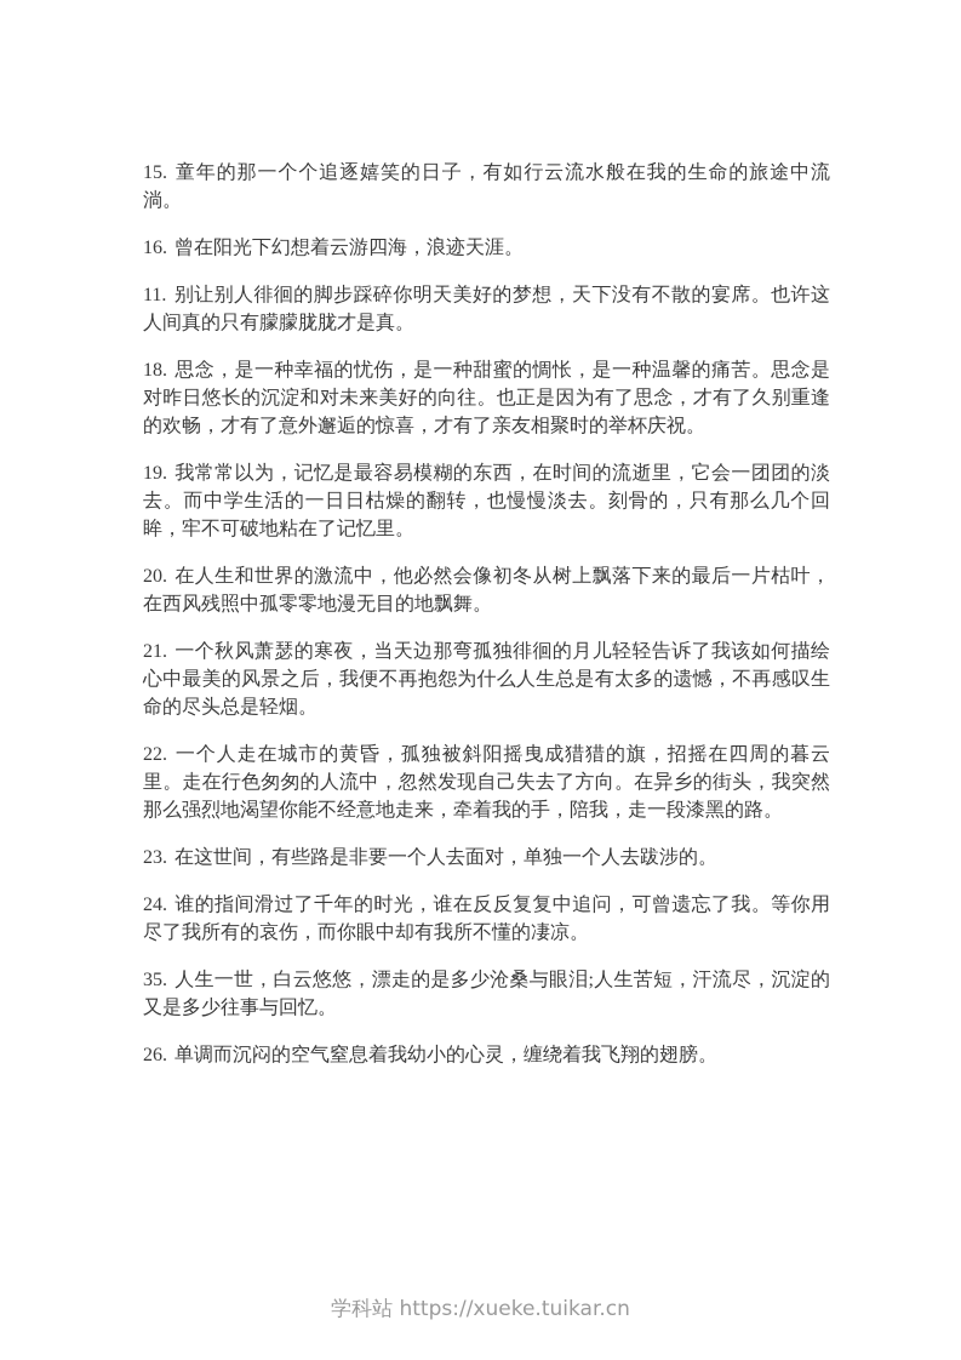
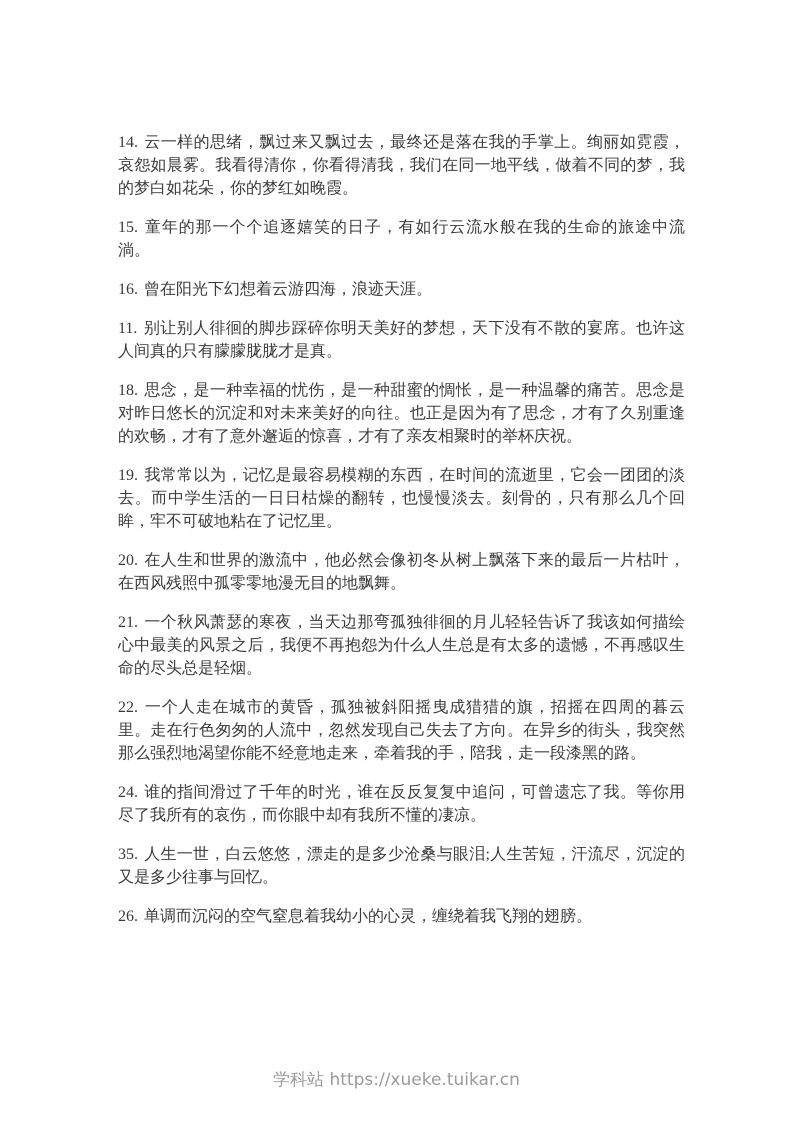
+ 14. 云一样的思绪，飘过来又飘过去，最终还是落在我的手掌上。绚丽如霓霞，哀怨如晨雾。我看得清你，你看得清我，我们在同一地平线，做着不同的梦，我的梦白如花朵，你的梦红如晚霞。
  15. 童年的那一个个追逐嬉笑的日子，有如行云流水般在我的生命的旅途中流淌。
  16. 曾在阳光下幻想着云游四海，浪迹天涯。
  11. 别让别人徘徊的脚步踩碎你明天美好的梦想，天下没有不散的宴席。也许这人间真的只有朦朦胧胧才是真。
  18. 思念，是一种幸福的忧伤，是一种甜蜜的惆怅，是一种温馨的痛苦。思念是对昨日悠长的沉淀和对未来美好的向往。也正是因为有了思念，才有了久别重逢的欢畅，才有了意外邂逅的惊喜，才有了亲友相聚时的举杯庆祝。
  19. 我常常以为，记忆是最容易模糊的东西，在时间的流逝里，它会一团团的淡去。而中学生活的一日日枯燥的翻转，也慢慢淡去。刻骨的，只有那么几个回眸，牢不可破地粘在了记忆里。
  20. 在人生和世界的激流中，他必然会像初冬从树上飘落下来的最后一片枯叶，在西风残照中孤零零地漫无目的地飘舞。
  21. 一个秋风萧瑟的寒夜，当天边那弯孤独徘徊的月儿轻轻告诉了我该如何描绘心中最美的风景之后，我便不再抱怨为什么人生总是有太多的遗憾，不再感叹生命的尽头总是轻烟。
  22. 一个人走在城市的黄昏，孤独被斜阳摇曳成猎猎的旗，招摇在四周的暮云里。走在行色匆匆的人流中，忽然发现自己失去了方向。在异乡的街头，我突然那么强烈地渴望你能不经意地走来，牵着我的手，陪我，走一段漆黑的路。
- 23. 在这世间，有些路是非要一个人去面对，单独一个人去跋涉的。
  24. 谁的指间滑过了千年的时光，谁在反反复复中追问，可曾遗忘了我。等你用尽了我所有的哀伤，而你眼中却有我所不懂的凄凉。
  35. 人生一世，白云悠悠，漂走的是多少沧桑与眼泪;人生苦短，汗流尽，沉淀的又是多少往事与回忆。
  26. 单调而沉闷的空气窒息着我幼小的心灵，缠绕着我飞翔的翅膀。
  学科站 https://xueke.tuikar.cn
